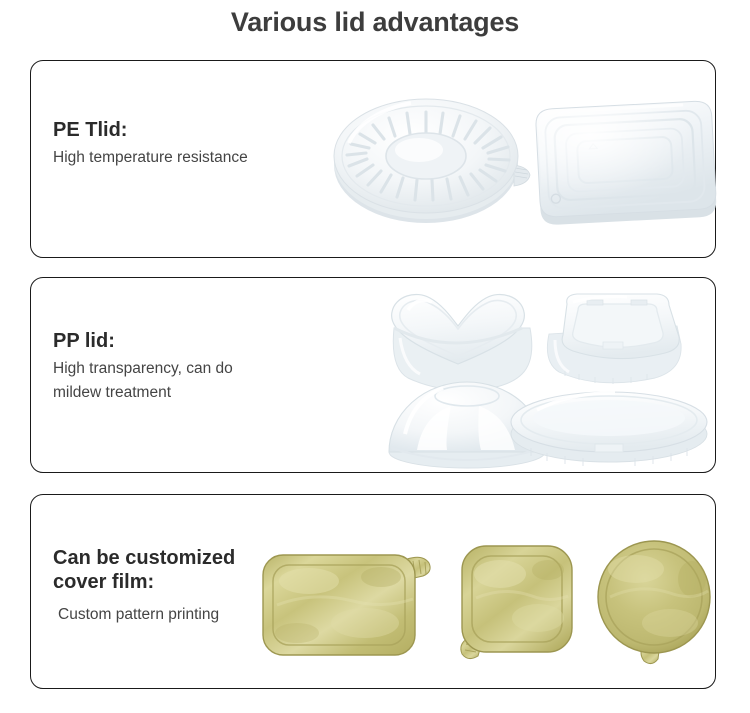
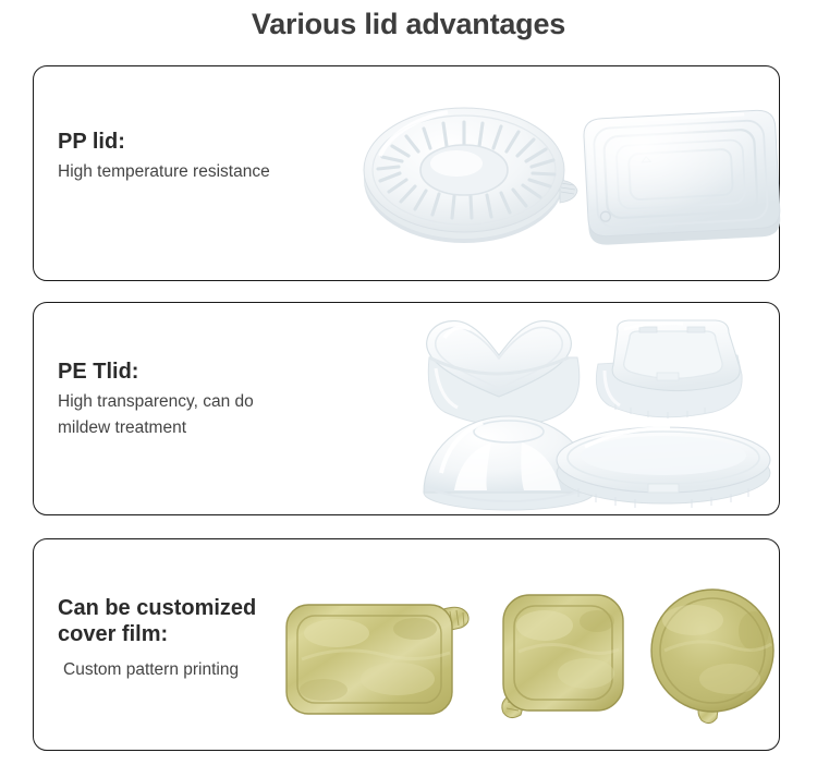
  Various lid advantages
- PE Tlid:
+ PP lid:
  High temperature resistance
- PP lid:
+ PE Tlid:
  High transparency, can do
  mildew treatment
  Can be customized
  cover film:
  Custom pattern printing
